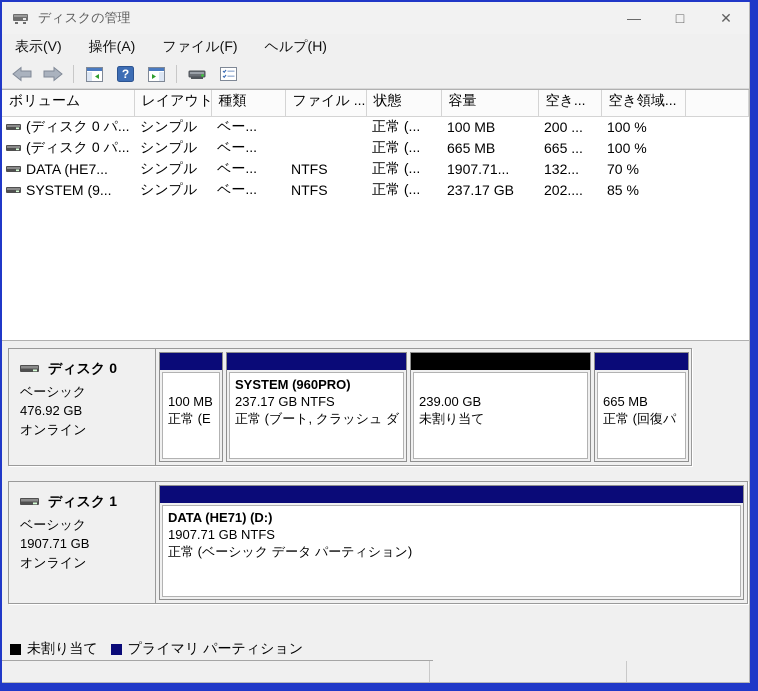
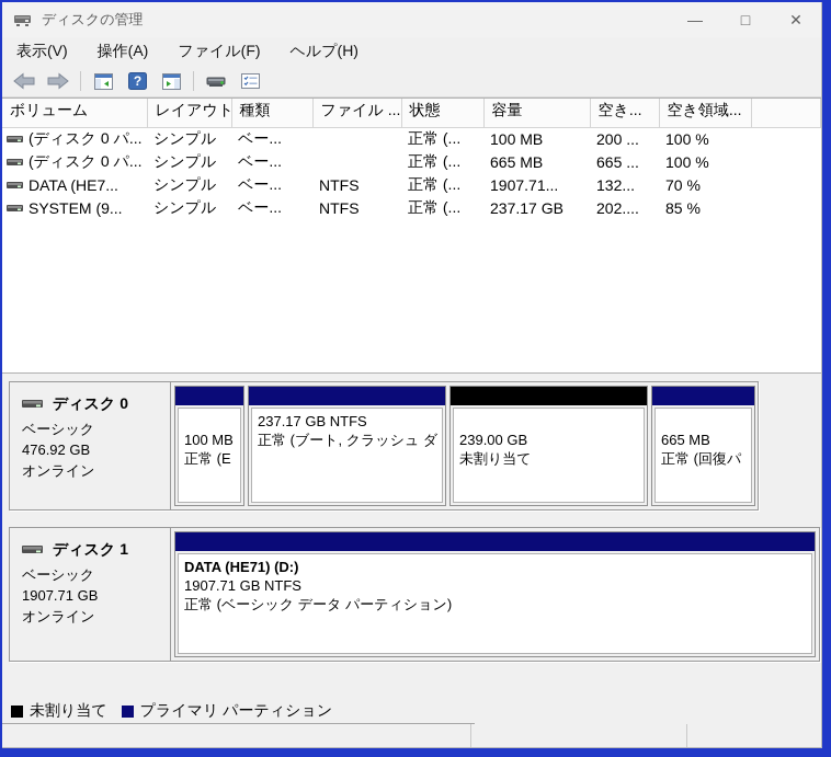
  ディスクの管理
  —
  □
  ✕
  表示(V)
  操作(A)
  ファイル(F)
  ヘルプ(H)
  ?
  ボリューム	レイアウト	種類	ファイル ...	状態	容量	空き...	空き領域...
  (ディスク 0 パ...		シンプル	ベー...		正常 (...	100 MB	200 ...	100 %
  (ディスク 0 パ...		シンプル	ベー...		正常 (...	665 MB	665 ...	100 %
  DATA (HE7...		シンプル	ベー...	NTFS	正常 (...	1907.71...	132...	70 %
  SYSTEM (9...		シンプル	ベー...	NTFS	正常 (...	237.17 GB	202....	85 %
  ディスク 0
  ベーシック
  476.92 GB
  オンライン
  100 MB
  正常 (E
- SYSTEM (960PRO)
  237.17 GB NTFS
  正常 (ブート, クラッシュ ダ
  239.00 GB
  未割り当て
  665 MB
  正常 (回復パ
  ディスク 1
  ベーシック
  1907.71 GB
  オンライン
  DATA (HE71) (D:)
  1907.71 GB NTFS
  正常 (ベーシック データ パーティション)
  未割り当て
  プライマリ パーティション
